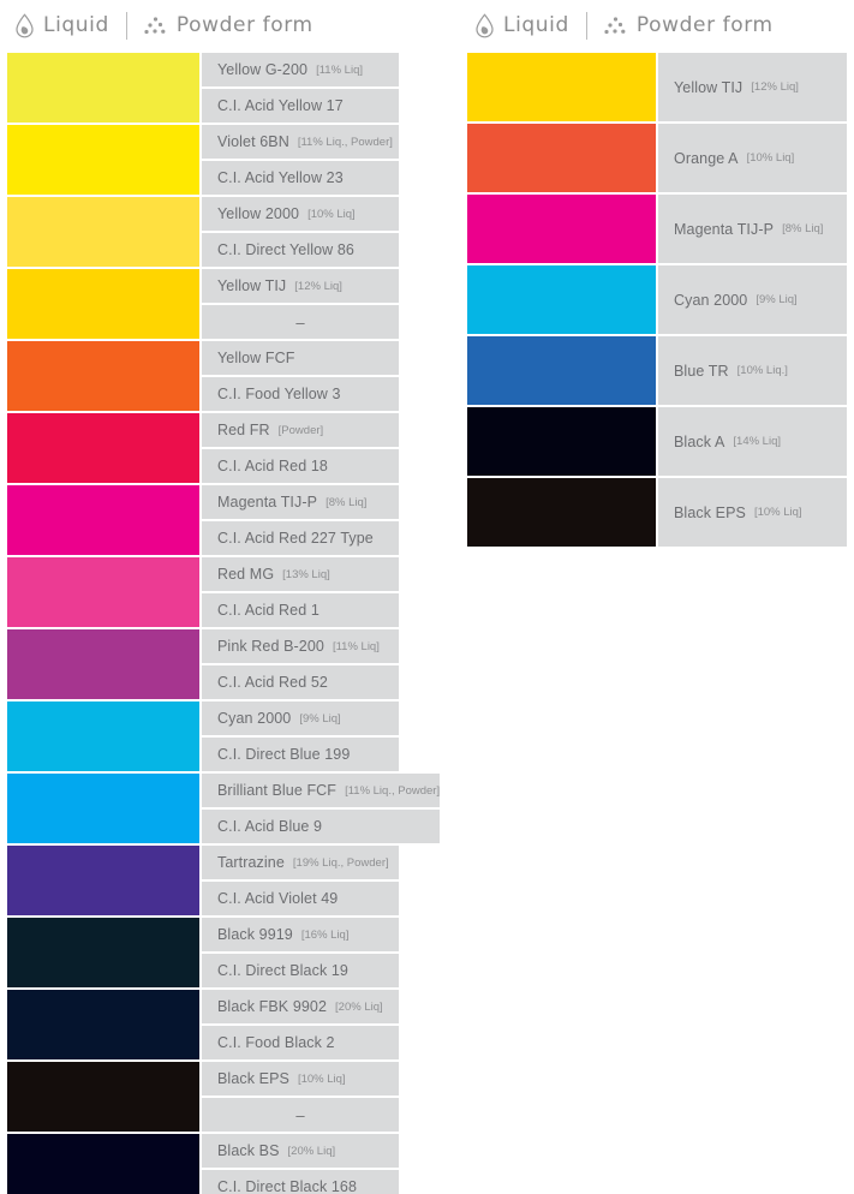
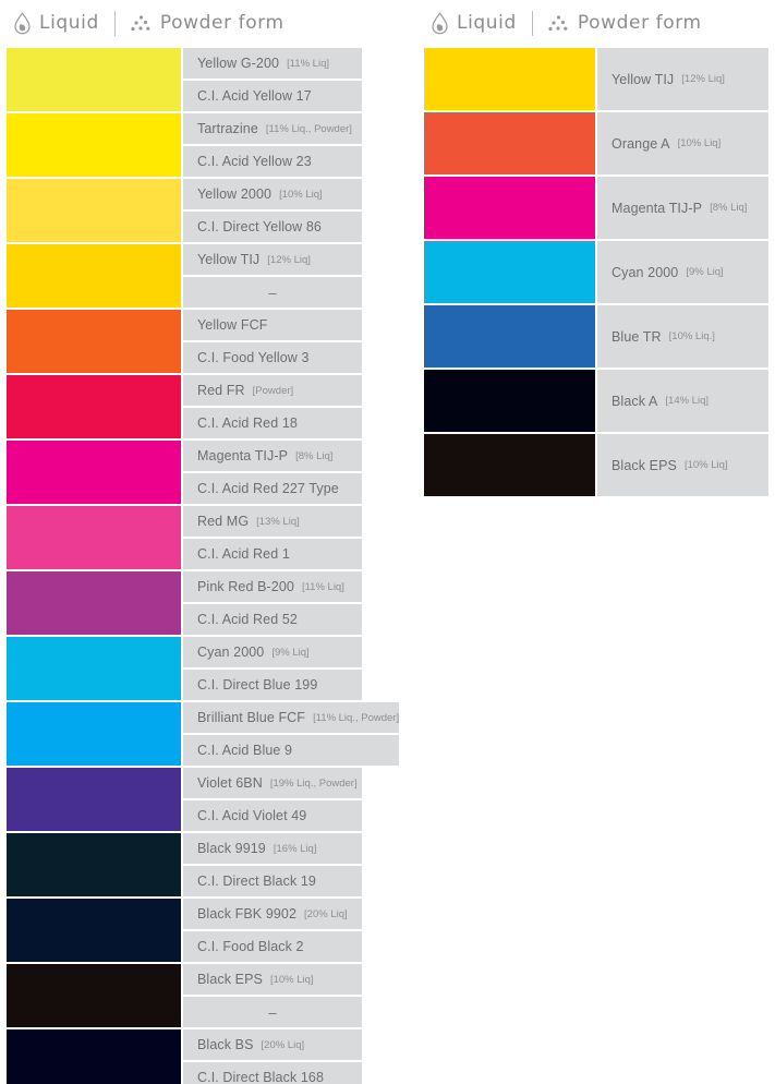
  Liquid
  Powder form
  Liquid
  Powder form
  Yellow G-200
  [11% Liq]
  C.I. Acid Yellow 17
- Violet 6BN
+ Tartrazine
  [11% Liq., Powder]
  C.I. Acid Yellow 23
  Yellow 2000
  [10% Liq]
  C.I. Direct Yellow 86
  Yellow TIJ
  [12% Liq]
  –
  Yellow FCF
  C.I. Food Yellow 3
  Red FR
  [Powder]
  C.I. Acid Red 18
  Magenta TIJ-P
  [8% Liq]
  C.I. Acid Red 227 Type
  Red MG
  [13% Liq]
  C.I. Acid Red 1
  Pink Red B-200
  [11% Liq]
  C.I. Acid Red 52
  Cyan 2000
  [9% Liq]
  C.I. Direct Blue 199
  Brilliant Blue FCF
  [11% Liq., Powder]
  C.I. Acid Blue 9
- Tartrazine
+ Violet 6BN
  [19% Liq., Powder]
  C.I. Acid Violet 49
  Black 9919
  [16% Liq]
  C.I. Direct Black 19
  Black FBK 9902
  [20% Liq]
  C.I. Food Black 2
  Black EPS
  [10% Liq]
  –
  Black BS
  [20% Liq]
  C.I. Direct Black 168
  Yellow TIJ
  [12% Liq]
  Orange A
  [10% Liq]
  Magenta TIJ-P
  [8% Liq]
  Cyan 2000
  [9% Liq]
  Blue TR
  [10% Liq.]
  Black A
  [14% Liq]
  Black EPS
  [10% Liq]
